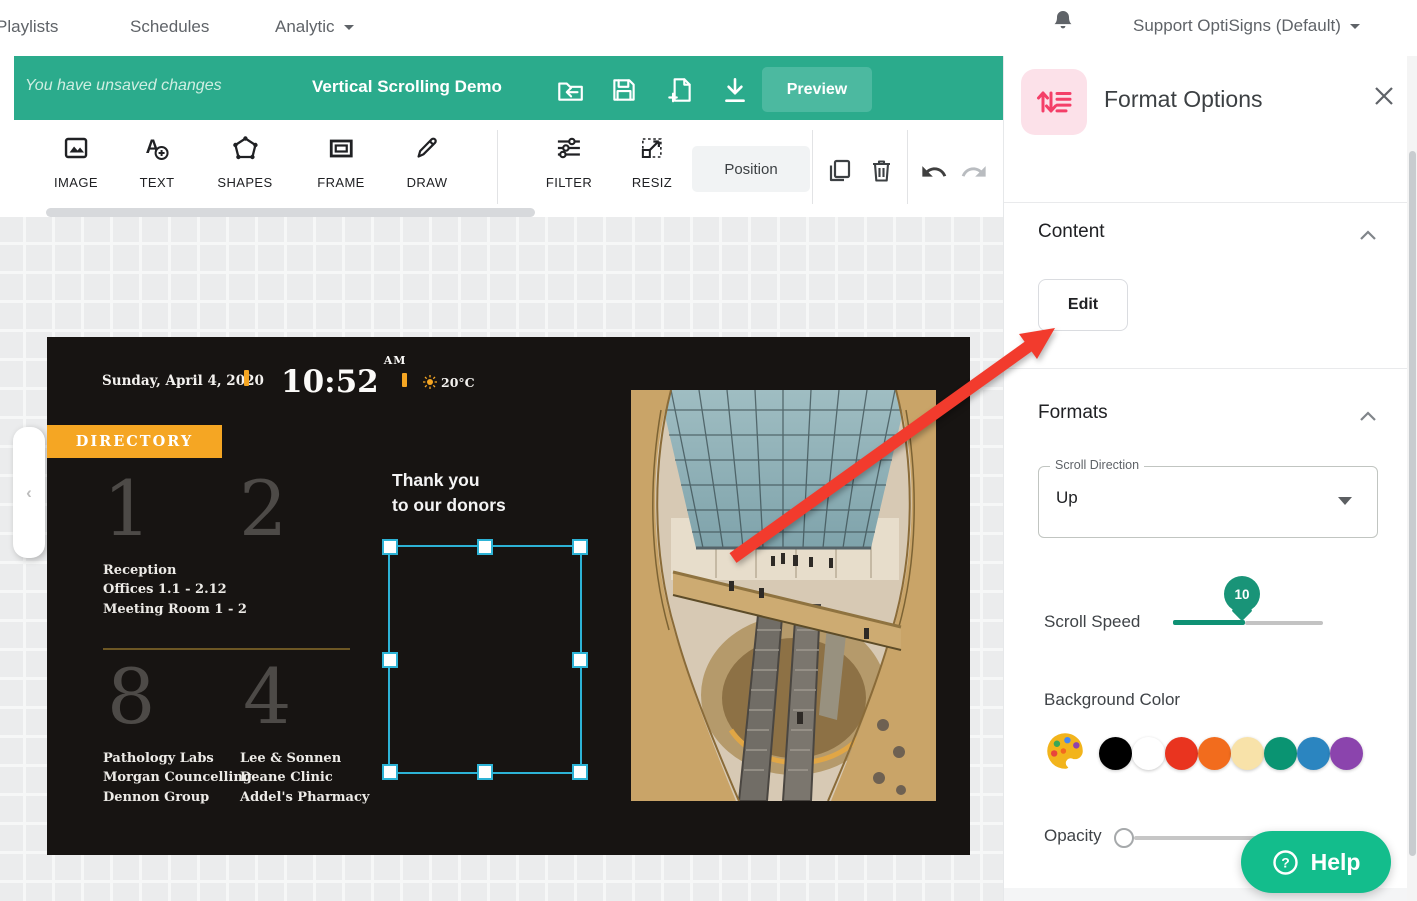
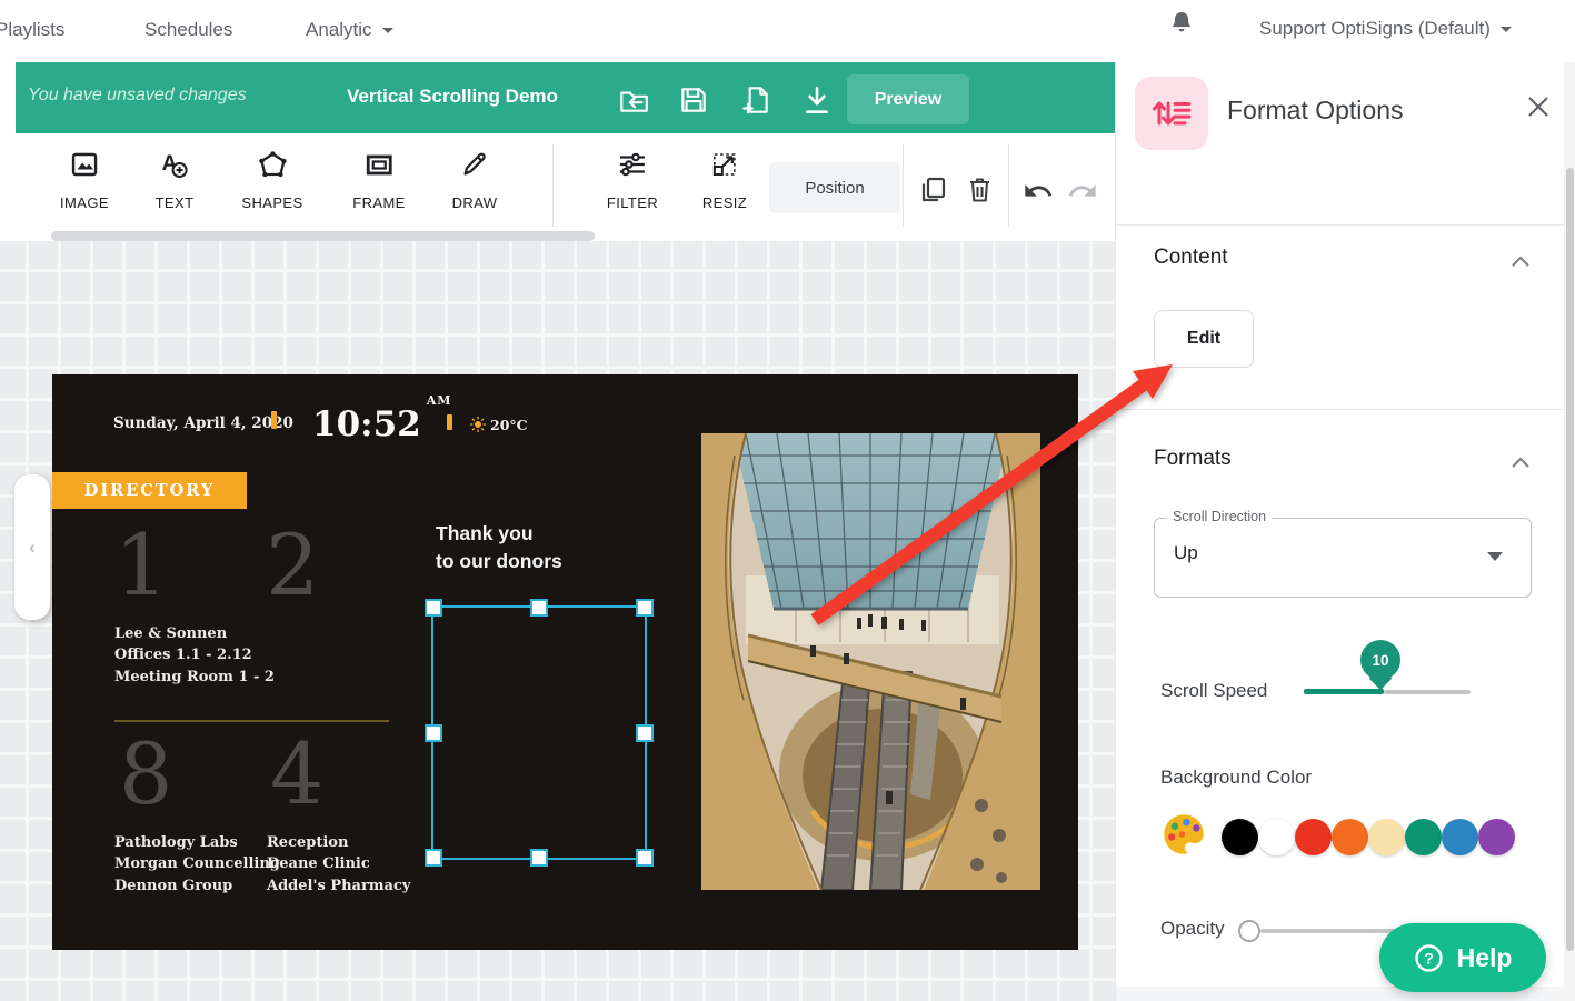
  Playlists
  Schedules
  Analytic
  Support OptiSigns (Default)
  You have unsaved changes
  Vertical Scrolling Demo
  Preview
  IMAGE
  A
  TEXT
  SHAPES
  FRAME
  DRAW
  FILTER
  RESIZ
  Position
  ‹
  Sunday, April 4, 2020
  10:52AM
  20°C
  DIRECTORY
  1
  2
- Reception
+ Lee & Sonnen
  Offices 1.1 - 2.12
  Meeting Room 1 - 2
  8
  4
  Pathology Labs
  Morgan Councelling
  Dennon Group
- Lee & Sonnen
+ Reception
  Deane Clinic
  Addel's Pharmacy
  Thank you
  to our donors
  Format Options
  Content
  Edit
  Formats
  Scroll Direction
  Up
  Scroll Speed
  10
  Background Color
  Opacity
  ?
  Help
